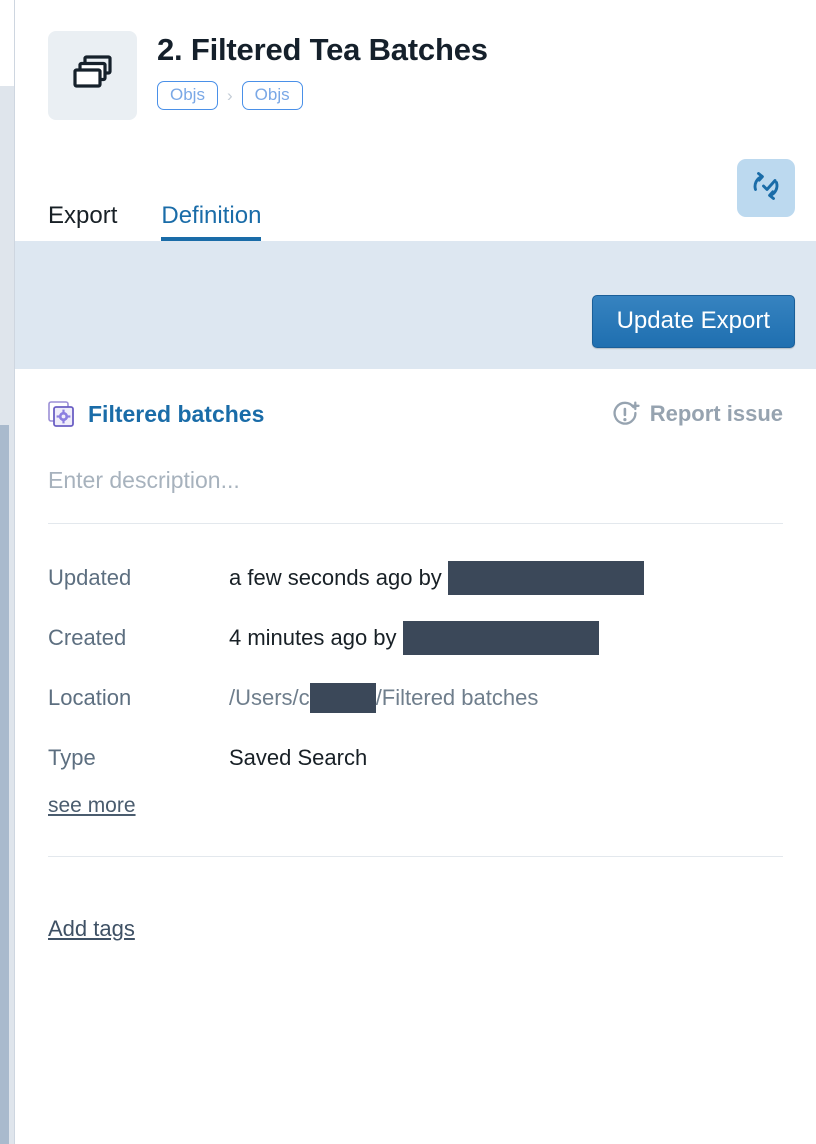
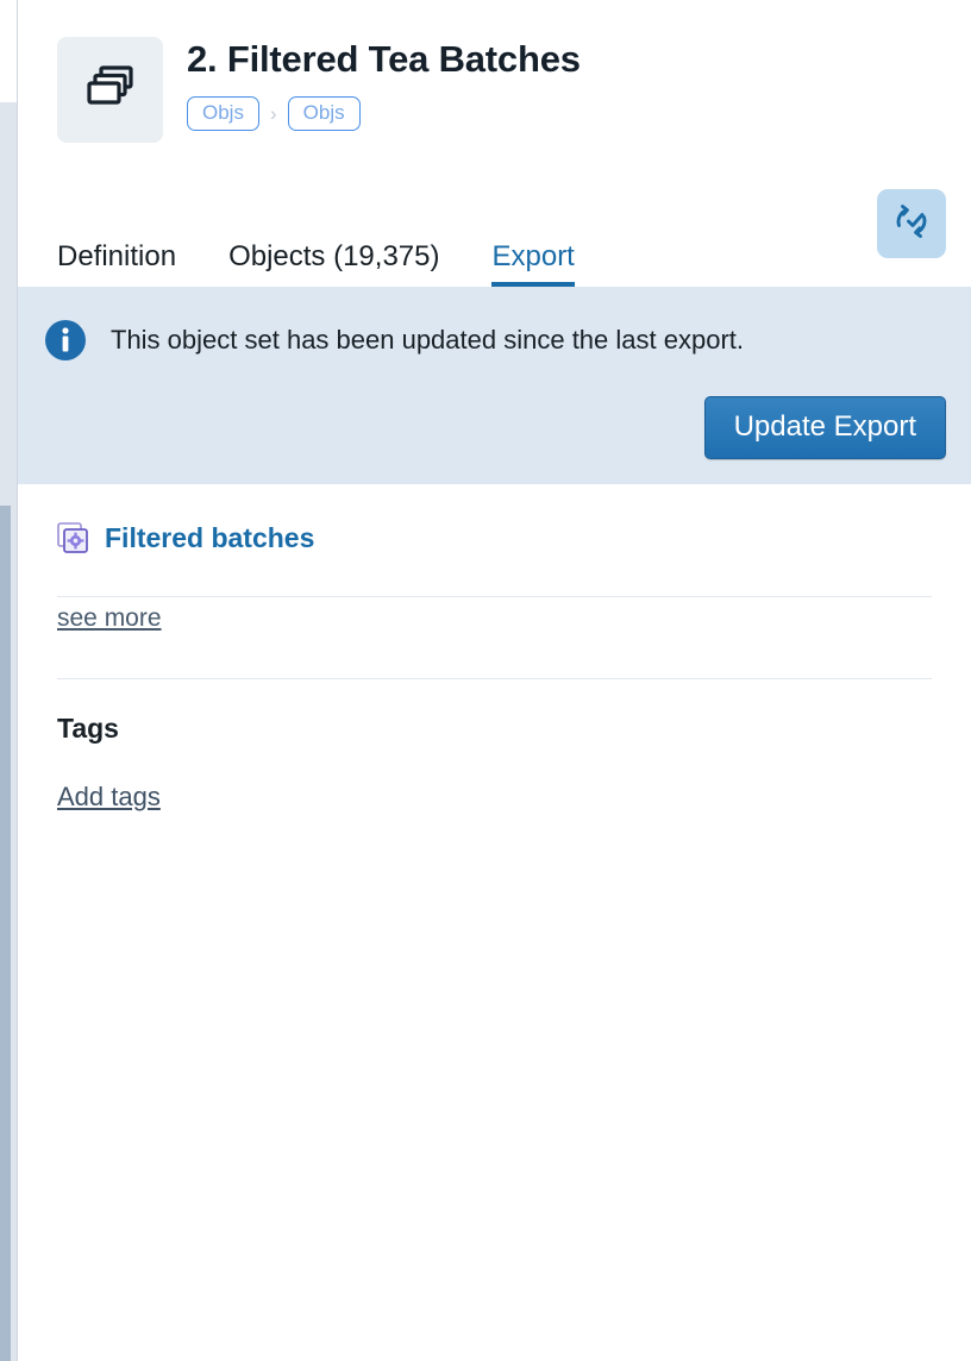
  2. Filtered Tea Batches
  Objs
  ›
  Objs
- Export
+ Definition
+ Objects (19,375)
- Definition
+ Export
+ This object set has been updated since the last export.
  Update Export
  Filtered batches
- Report issue
- Enter description...
- Updated
- a few seconds ago by
- Created
- 4 minutes ago by
- Location
- /Users/c
- /Filtered batches
- Type
- Saved Search
  see more
+ Tags
  Add tags
